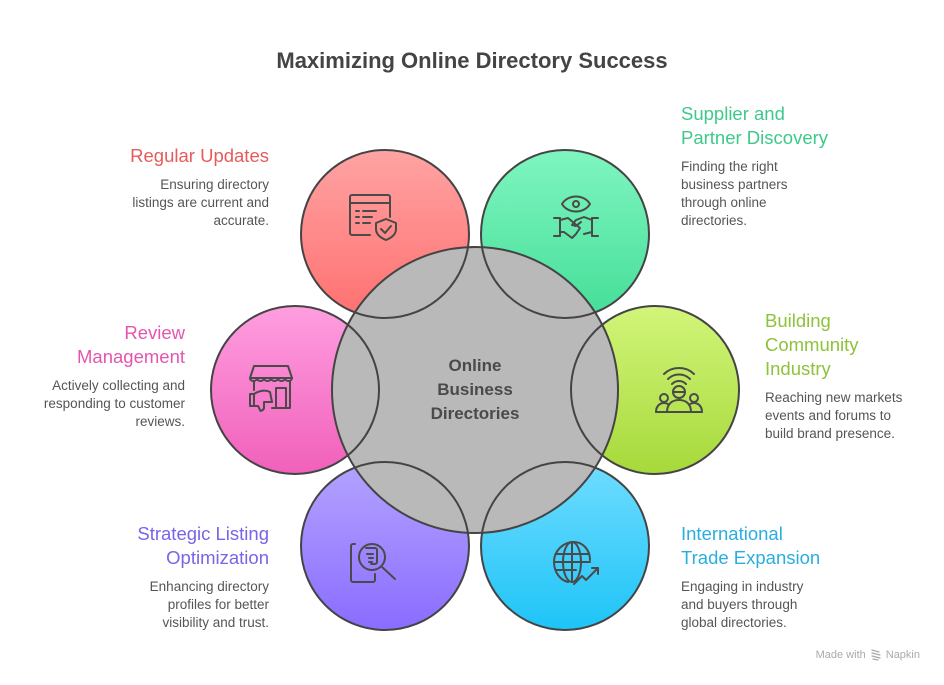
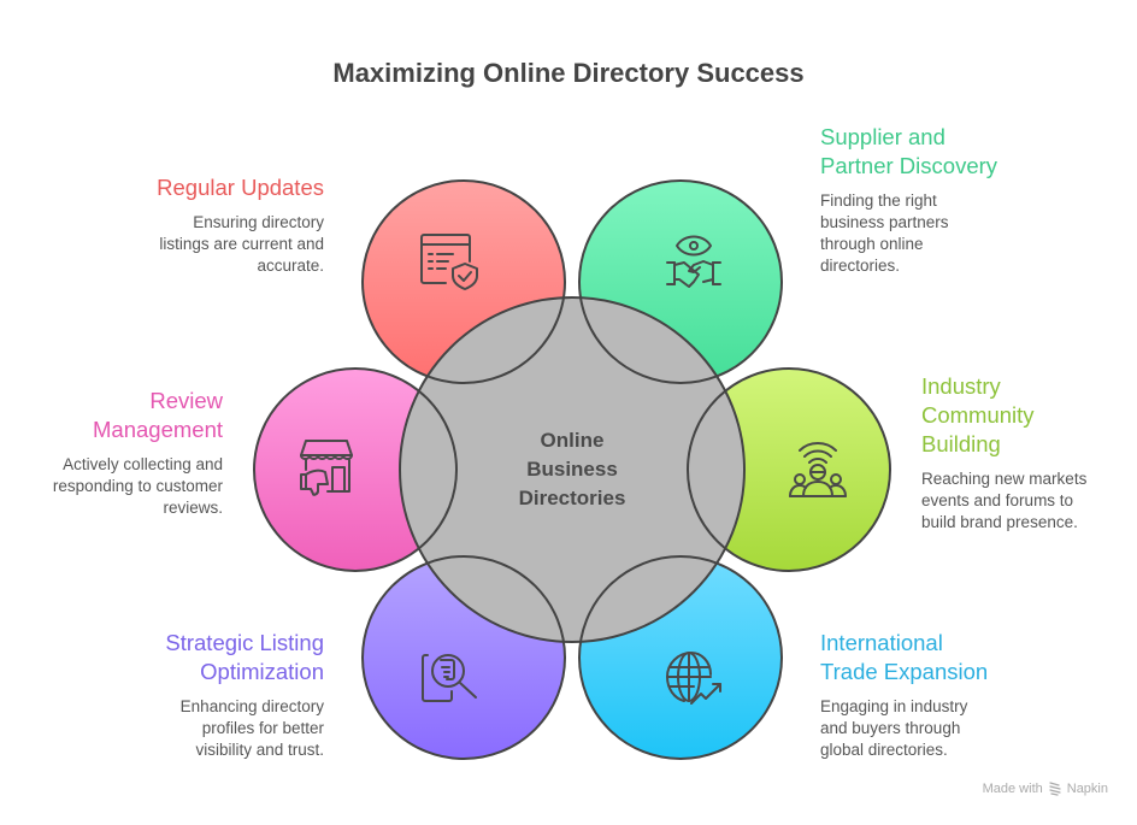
  Maximizing Online Directory Success
  Online
  Business
  Directories
  Regular Updates
  Ensuring directory
  listings are current and
  accurate.
  Supplier and
  Partner Discovery
  Finding the right
  business partners
  through online
  directories.
  Review
  Management
  Actively collecting and
  responding to customer
  reviews.
- Building
+ Industry
  Community
- Industry
+ Building
  Reaching new markets
  events and forums to
  build brand presence.
  Strategic Listing
  Optimization
  Enhancing directory
  profiles for better
  visibility and trust.
  International
  Trade Expansion
  Engaging in industry
  and buyers through
  global directories.
  Made with
  Napkin
